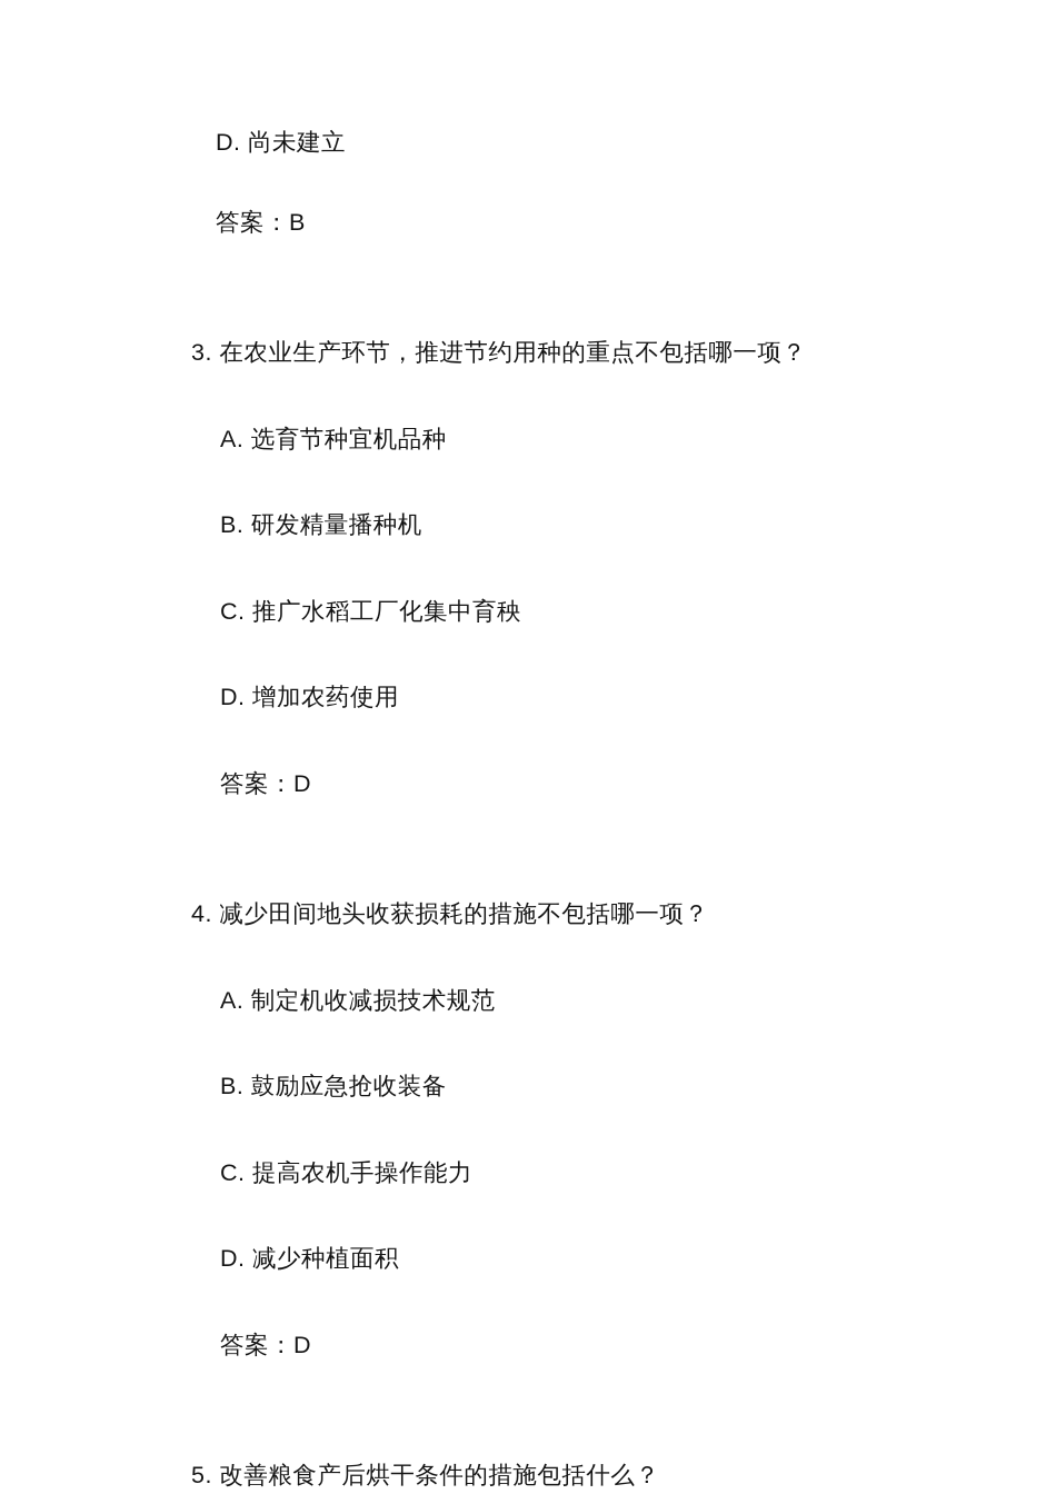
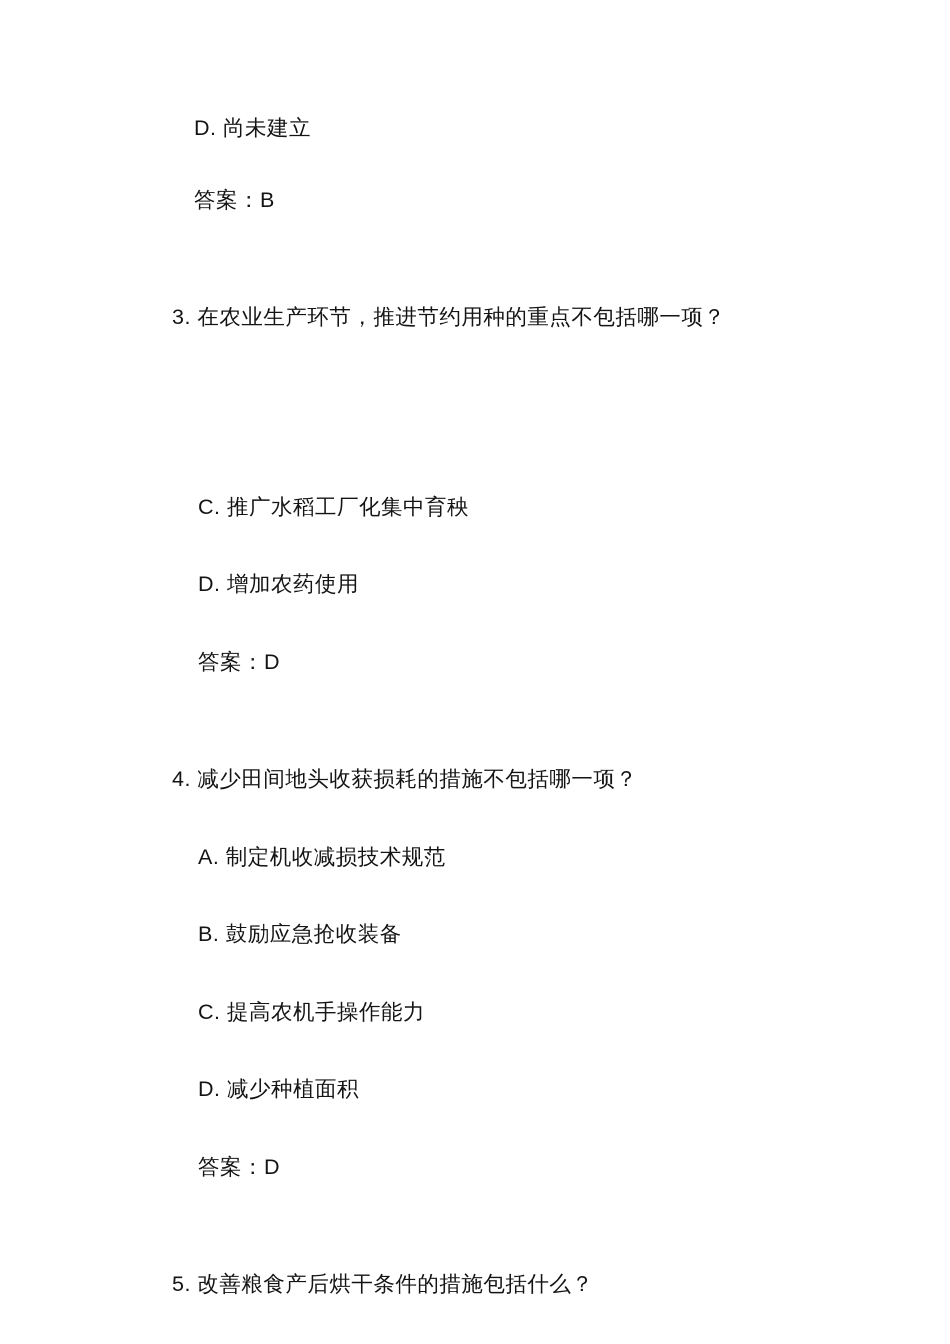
  D. 尚未建立
  答案：B
  3. 在农业生产环节，推进节约用种的重点不包括哪一项？
- A. 选育节种宜机品种
- B. 研发精量播种机
  C. 推广水稻工厂化集中育秧
  D. 增加农药使用
  答案：D
  4. 减少田间地头收获损耗的措施不包括哪一项？
  A. 制定机收减损技术规范
  B. 鼓励应急抢收装备
  C. 提高农机手操作能力
  D. 减少种植面积
  答案：D
  5. 改善粮食产后烘干条件的措施包括什么？
